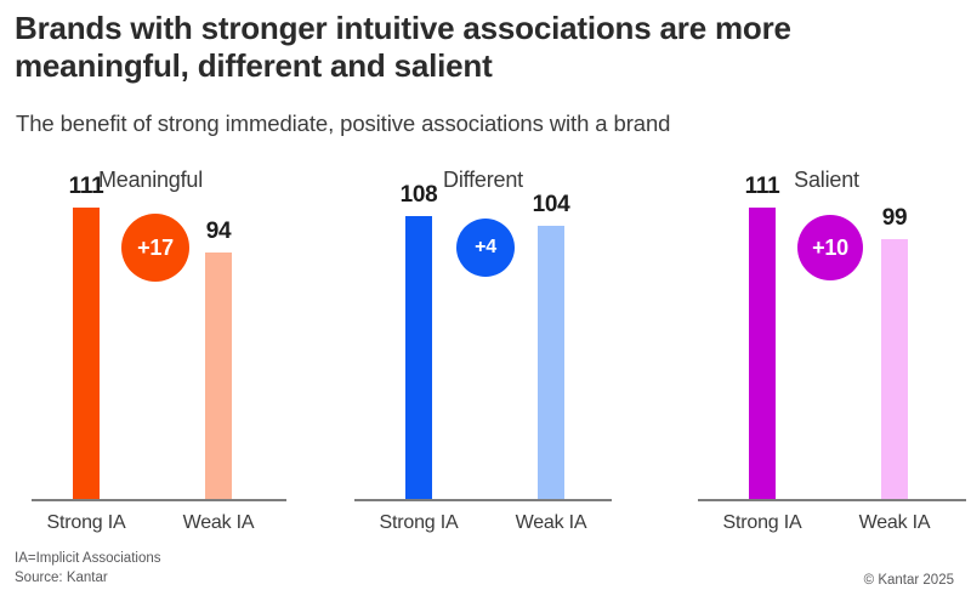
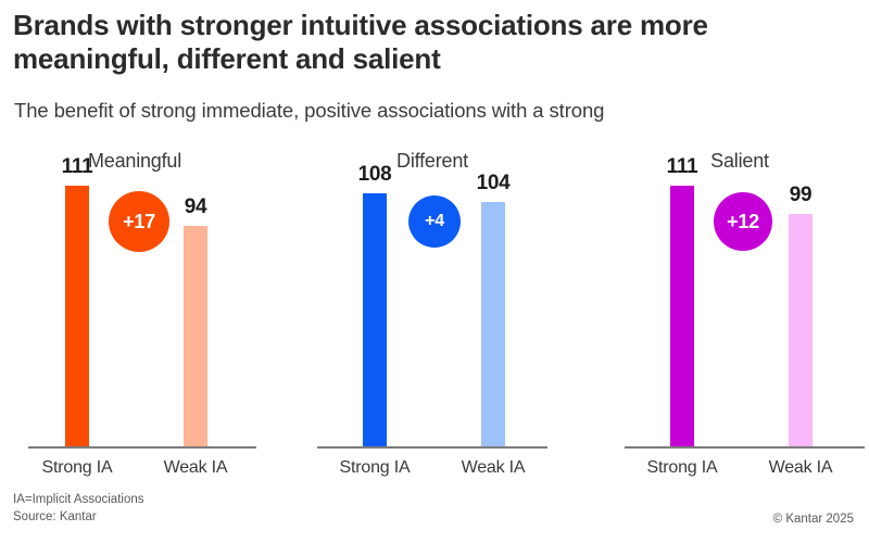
  Brands with stronger intuitive associations are more meaningful, different and salient
- The benefit of strong immediate, positive associations with a brand
+ The benefit of strong immediate, positive associations with a strong
  Meaningful
  +17
  111
  Strong IA
  94
  Weak IA
  Different
  +4
  108
  Strong IA
  104
  Weak IA
  Salient
- +10
+ +12
  111
  Strong IA
  99
  Weak IA
  IA=Implicit Associations
  Source: Kantar
  © Kantar 2025
